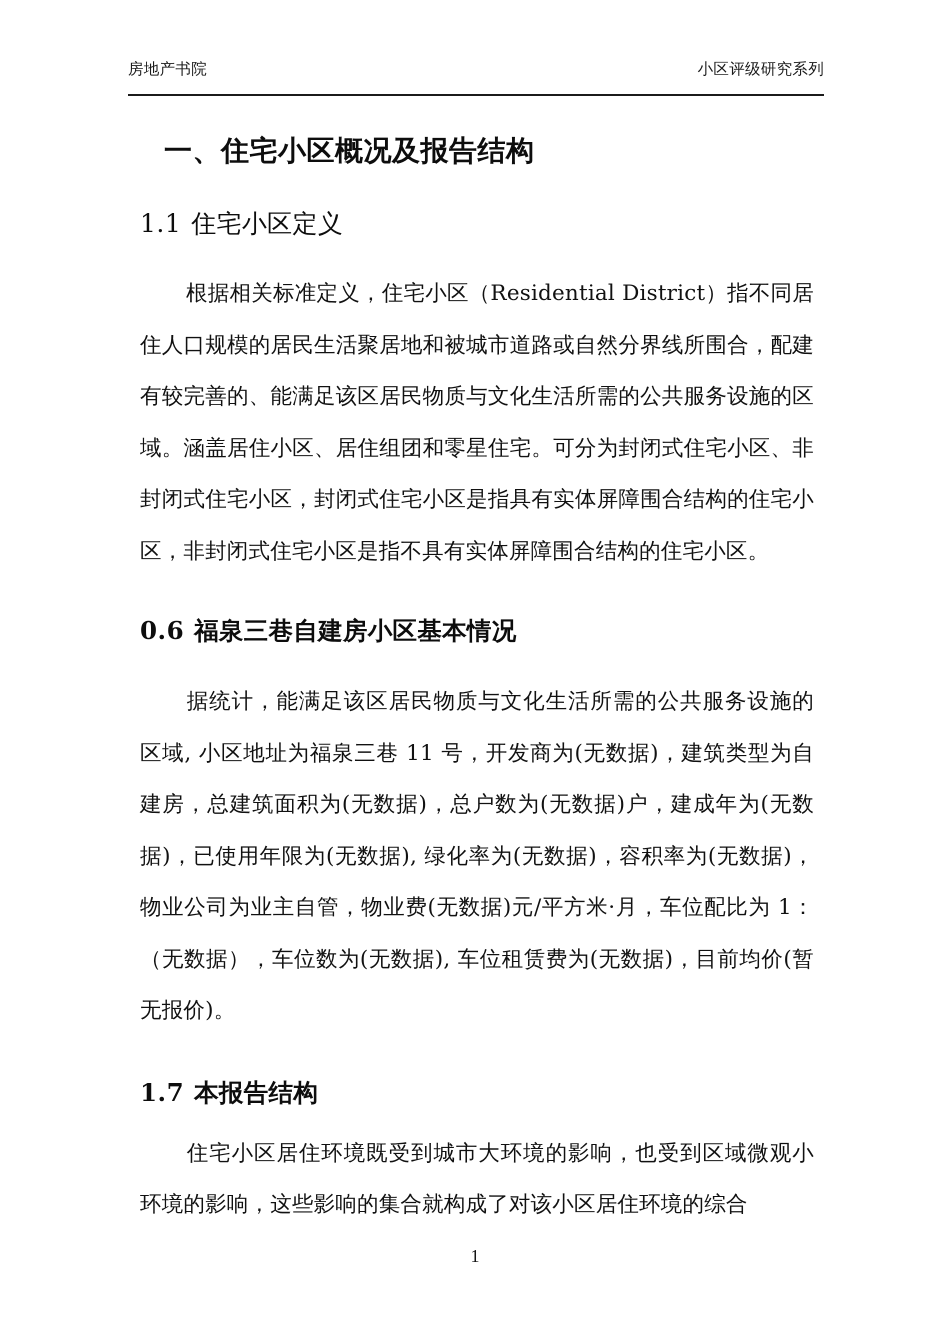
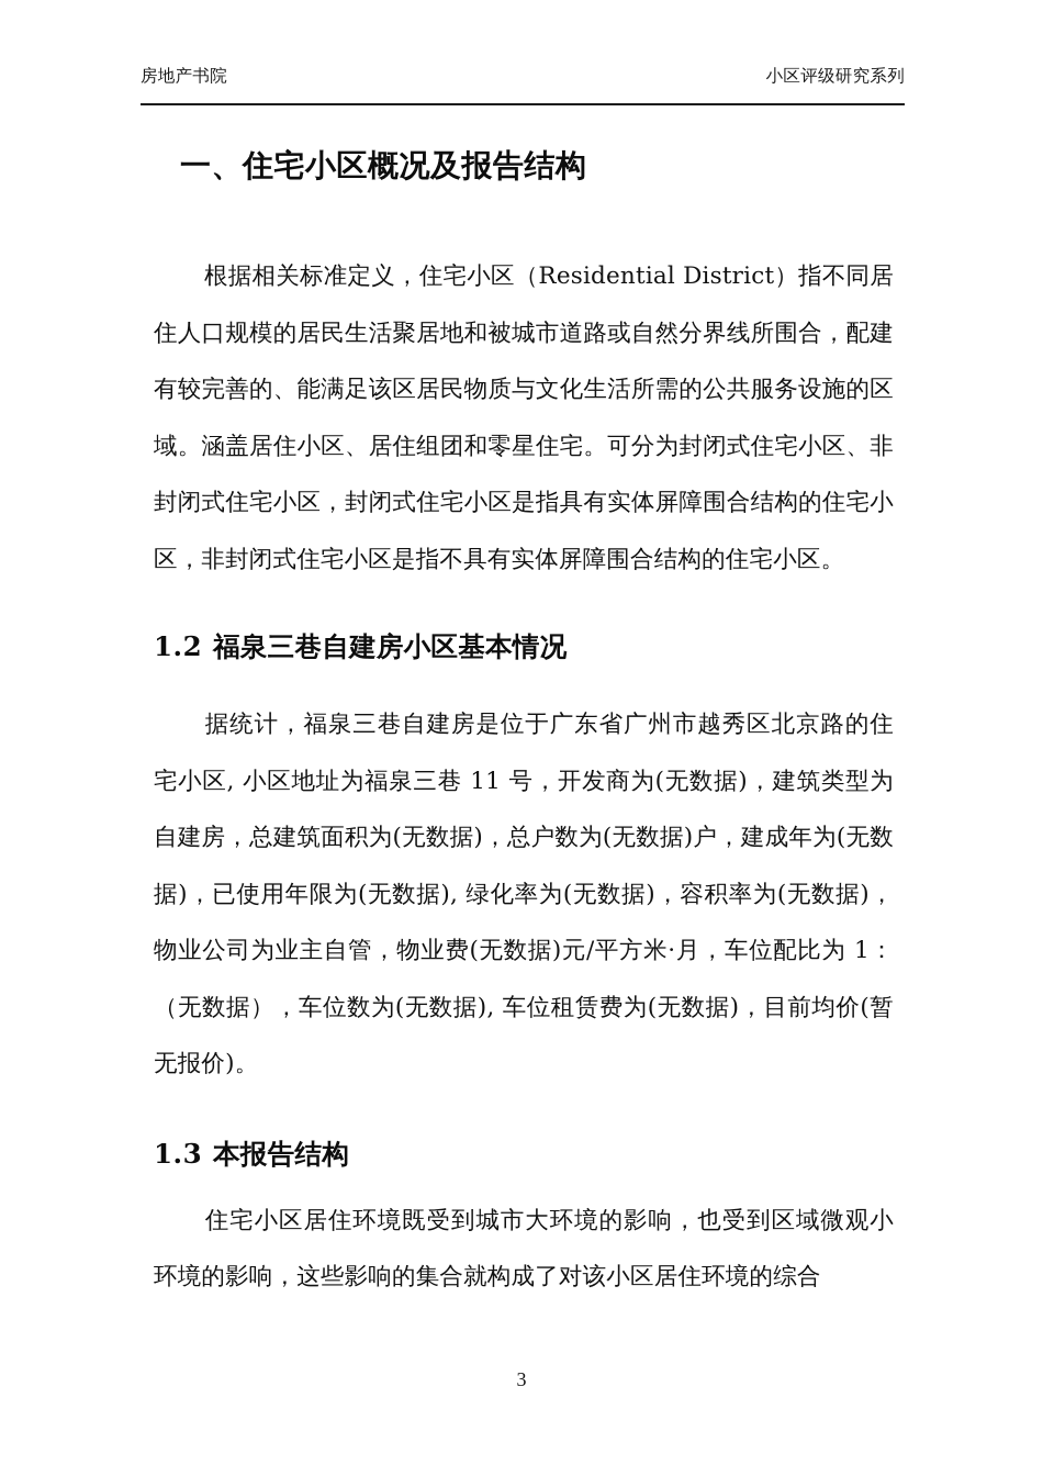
  房地产书院
  小区评级研究系列
  一、住宅小区概况及报告结构
- 1.1 住宅小区定义
  根据相关标准定义，住宅小区（Residential District）指不同居住人口规模的居民生活聚居地和被城市道路或自然分界线所围合，配建有较完善的、能满足该区居民物质与文化生活所需的公共服务设施的区域。涵盖居住小区、居住组团和零星住宅。可分为封闭式住宅小区、非封闭式住宅小区，封闭式住宅小区是指具有实体屏障围合结构的住宅小区，非封闭式住宅小区是指不具有实体屏障围合结构的住宅小区。
- 0.6 福泉三巷自建房小区基本情况
+ 1.2 福泉三巷自建房小区基本情况
- 据统计，能满足该区居民物质与文化生活所需的公共服务设施的区域, 小区地址为福泉三巷 11 号，开发商为(无数据)，建筑类型为自建房，总建筑面积为(无数据)，总户数为(无数据)户，建成年为(无数据)，已使用年限为(无数据), 绿化率为(无数据)，容积率为(无数据)，物业公司为业主自管，物业费(无数据)元/平方米·月，车位配比为 1：（无数据），车位数为(无数据), 车位租赁费为(无数据)，目前均价(暂无报价)。
+ 据统计，福泉三巷自建房是位于广东省广州市越秀区北京路的住宅小区, 小区地址为福泉三巷 11 号，开发商为(无数据)，建筑类型为自建房，总建筑面积为(无数据)，总户数为(无数据)户，建成年为(无数据)，已使用年限为(无数据), 绿化率为(无数据)，容积率为(无数据)，物业公司为业主自管，物业费(无数据)元/平方米·月，车位配比为 1：（无数据），车位数为(无数据), 车位租赁费为(无数据)，目前均价(暂无报价)。
- 1.7 本报告结构
+ 1.3 本报告结构
  住宅小区居住环境既受到城市大环境的影响，也受到区域微观小环境的影响，这些影响的集合就构成了对该小区居住环境的综合
- 1
+ 3
